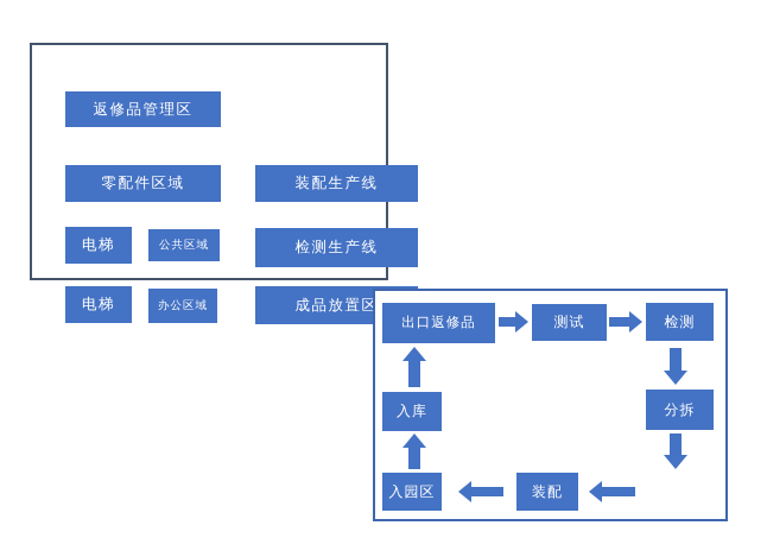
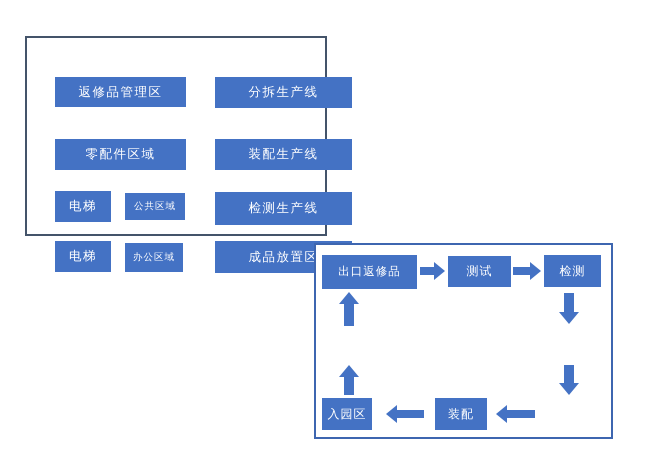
  返修品管理区
+ 分拆生产线
  零配件区域
  装配生产线
  电梯
  公共区域
  检测生产线
  电梯
  办公区域
  成品放置区
  出口返修品
  测试
  检测
- 分拆
  装配
  入园区
- 入库
